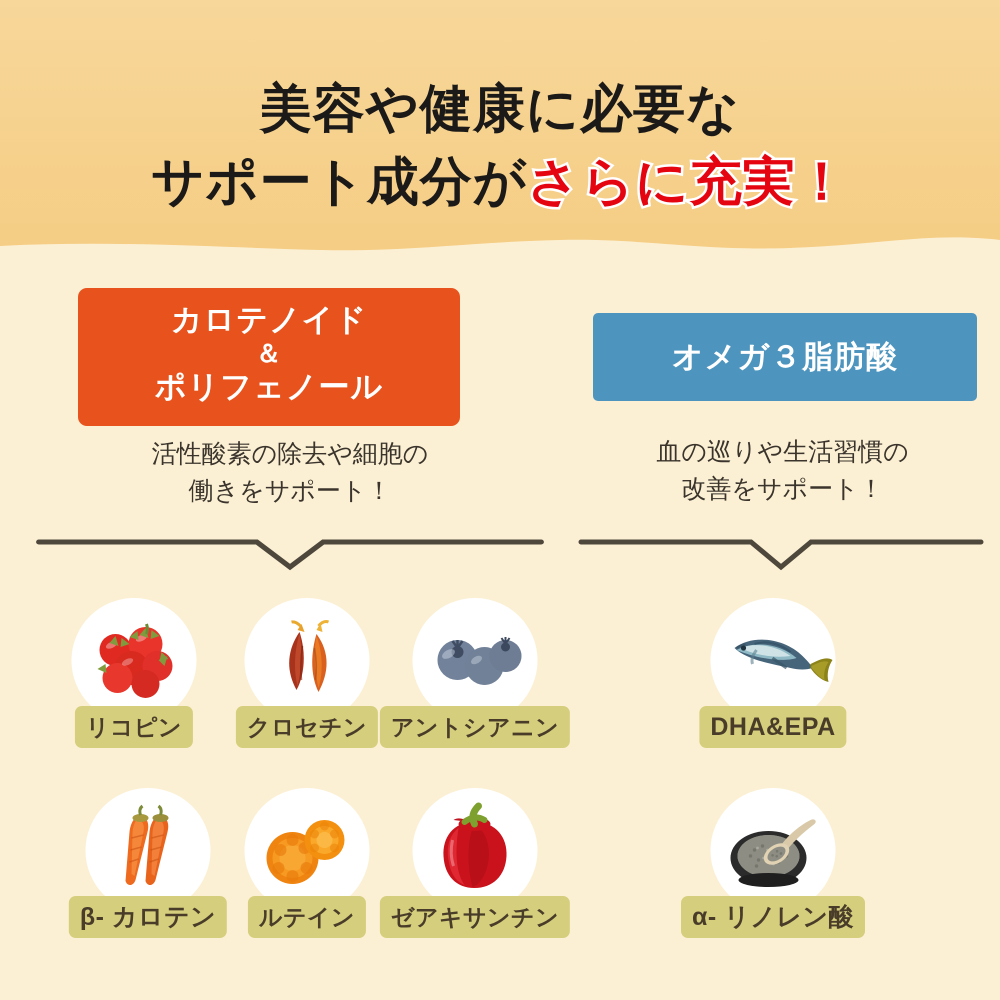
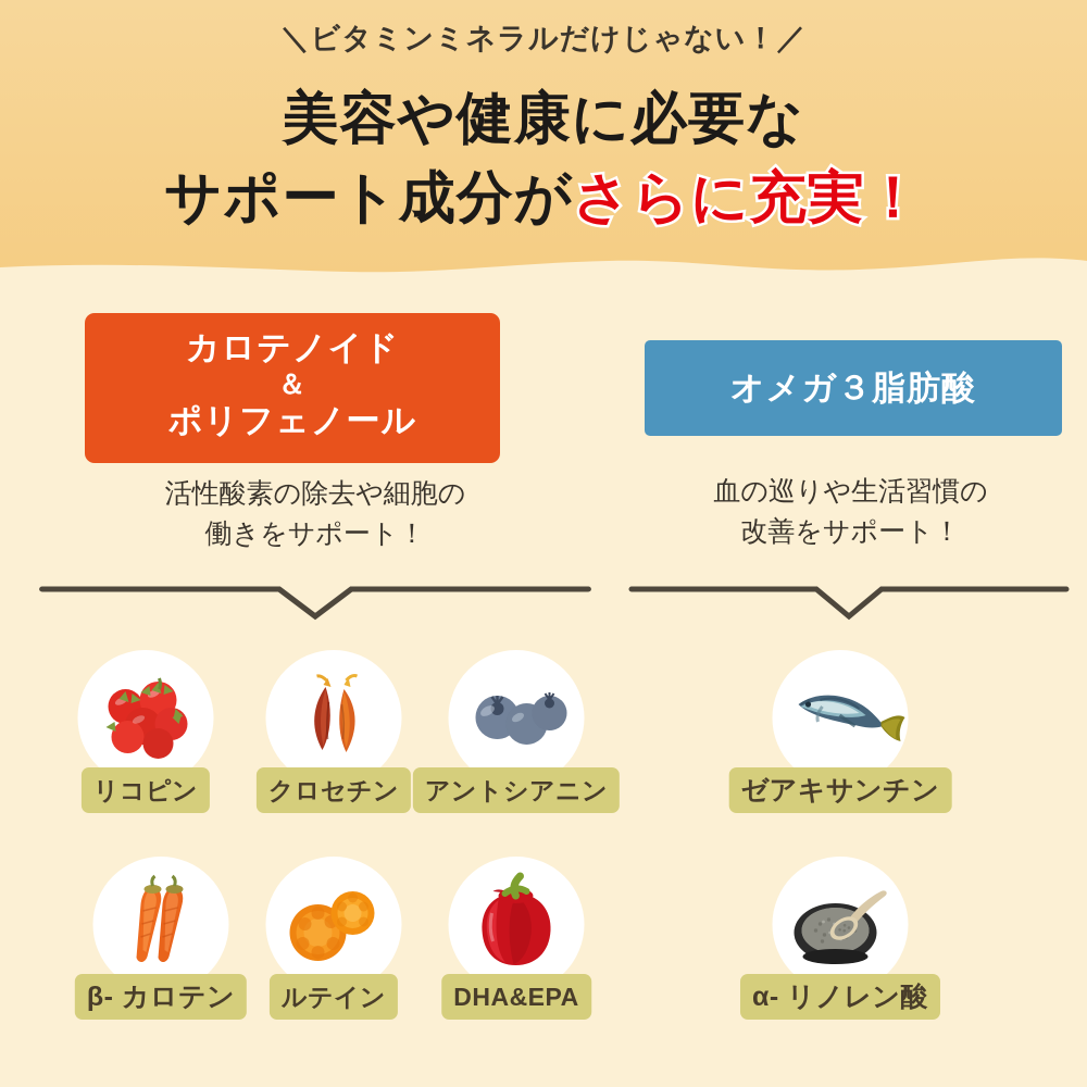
+ ＼ビタミンミネラルだけじゃない！／
  美容や健康に必要な
  サポート成分がさらに充実！
  カロテノイド
  ＆
  ポリフェノール
  活性酸素の除去や細胞の
  働きをサポート！
  リコピン
  クロセチン
  アントシアニン
  β- カロテン
  ルテイン
- ゼアキサンチン
+ DHA&EPA
  オメガ３脂肪酸
  血の巡りや生活習慣の
  改善をサポート！
- DHA&EPA
+ ゼアキサンチン
  α- リノレン酸
